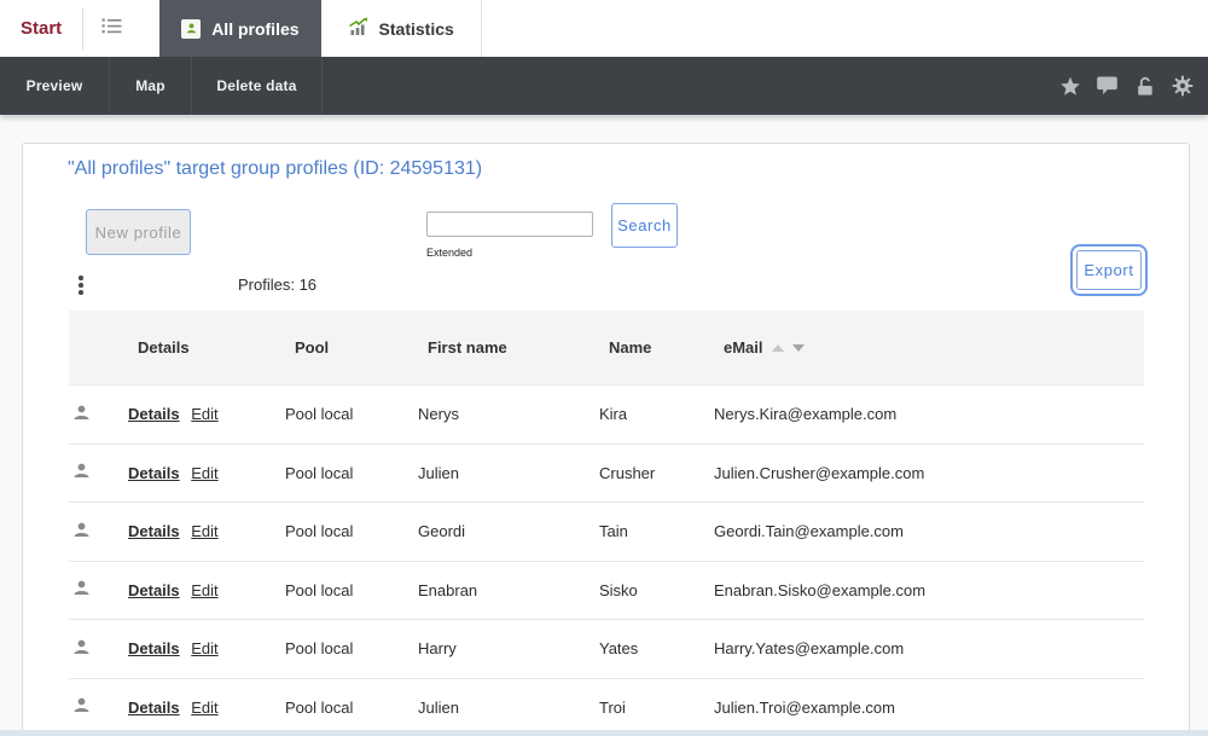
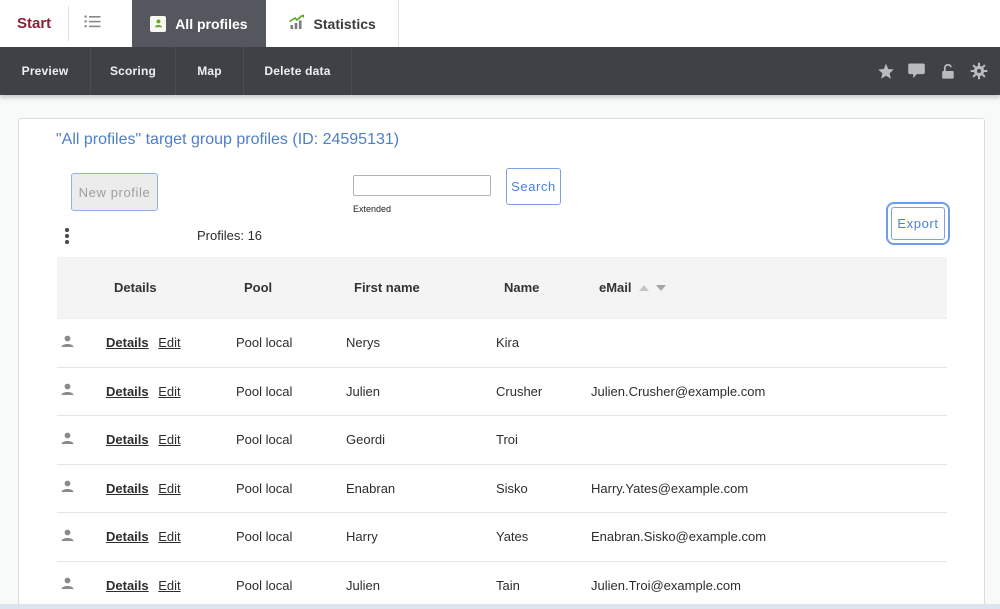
  Start
  All profiles
  Statistics
  Preview
+ Scoring
  Map
  Delete data
  "All profiles" target group profiles (ID: 24595131)
  New profile
  Extended
  Search
  Export
  Profiles: 16
  Details
  Pool
  First name
  Name
  eMail
  Details Edit
  Pool local
  Nerys
  Kira
- Nerys.Kira@example.com
  Details Edit
  Pool local
  Julien
  Crusher
  Julien.Crusher@example.com
  Details Edit
  Pool local
  Geordi
- Tain
+ Troi
- Geordi.Tain@example.com
  Details Edit
  Pool local
  Enabran
  Sisko
- Enabran.Sisko@example.com
+ Harry.Yates@example.com
  Details Edit
  Pool local
  Harry
  Yates
- Harry.Yates@example.com
+ Enabran.Sisko@example.com
  Details Edit
  Pool local
  Julien
- Troi
+ Tain
  Julien.Troi@example.com
